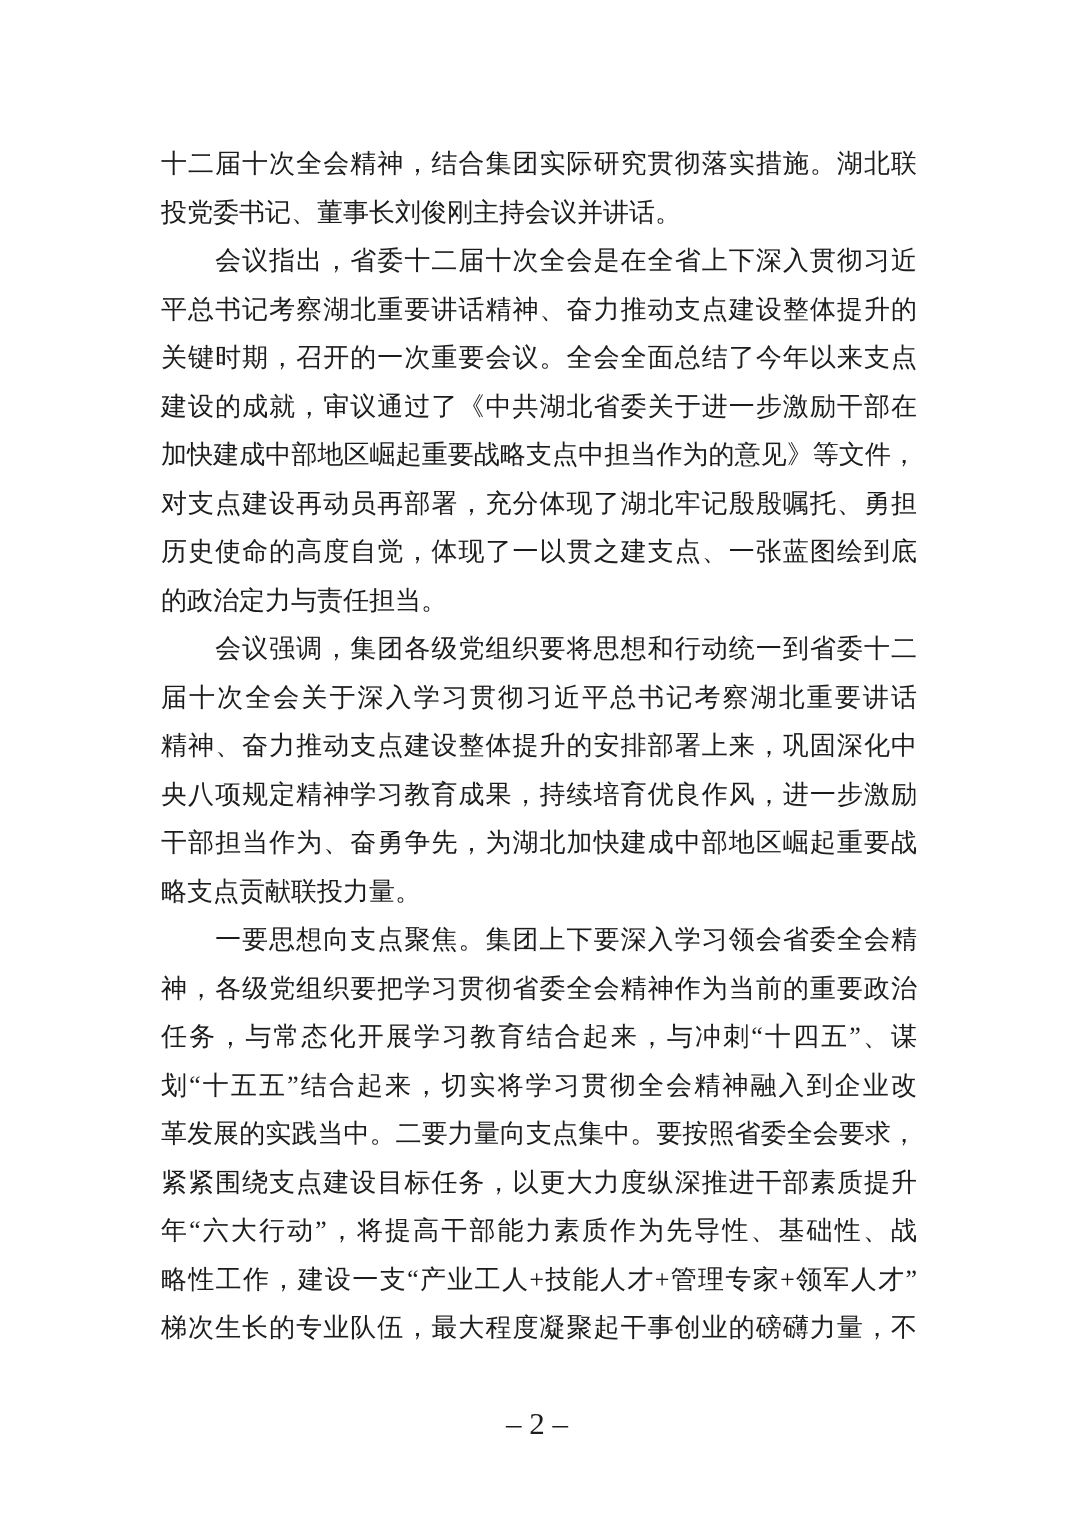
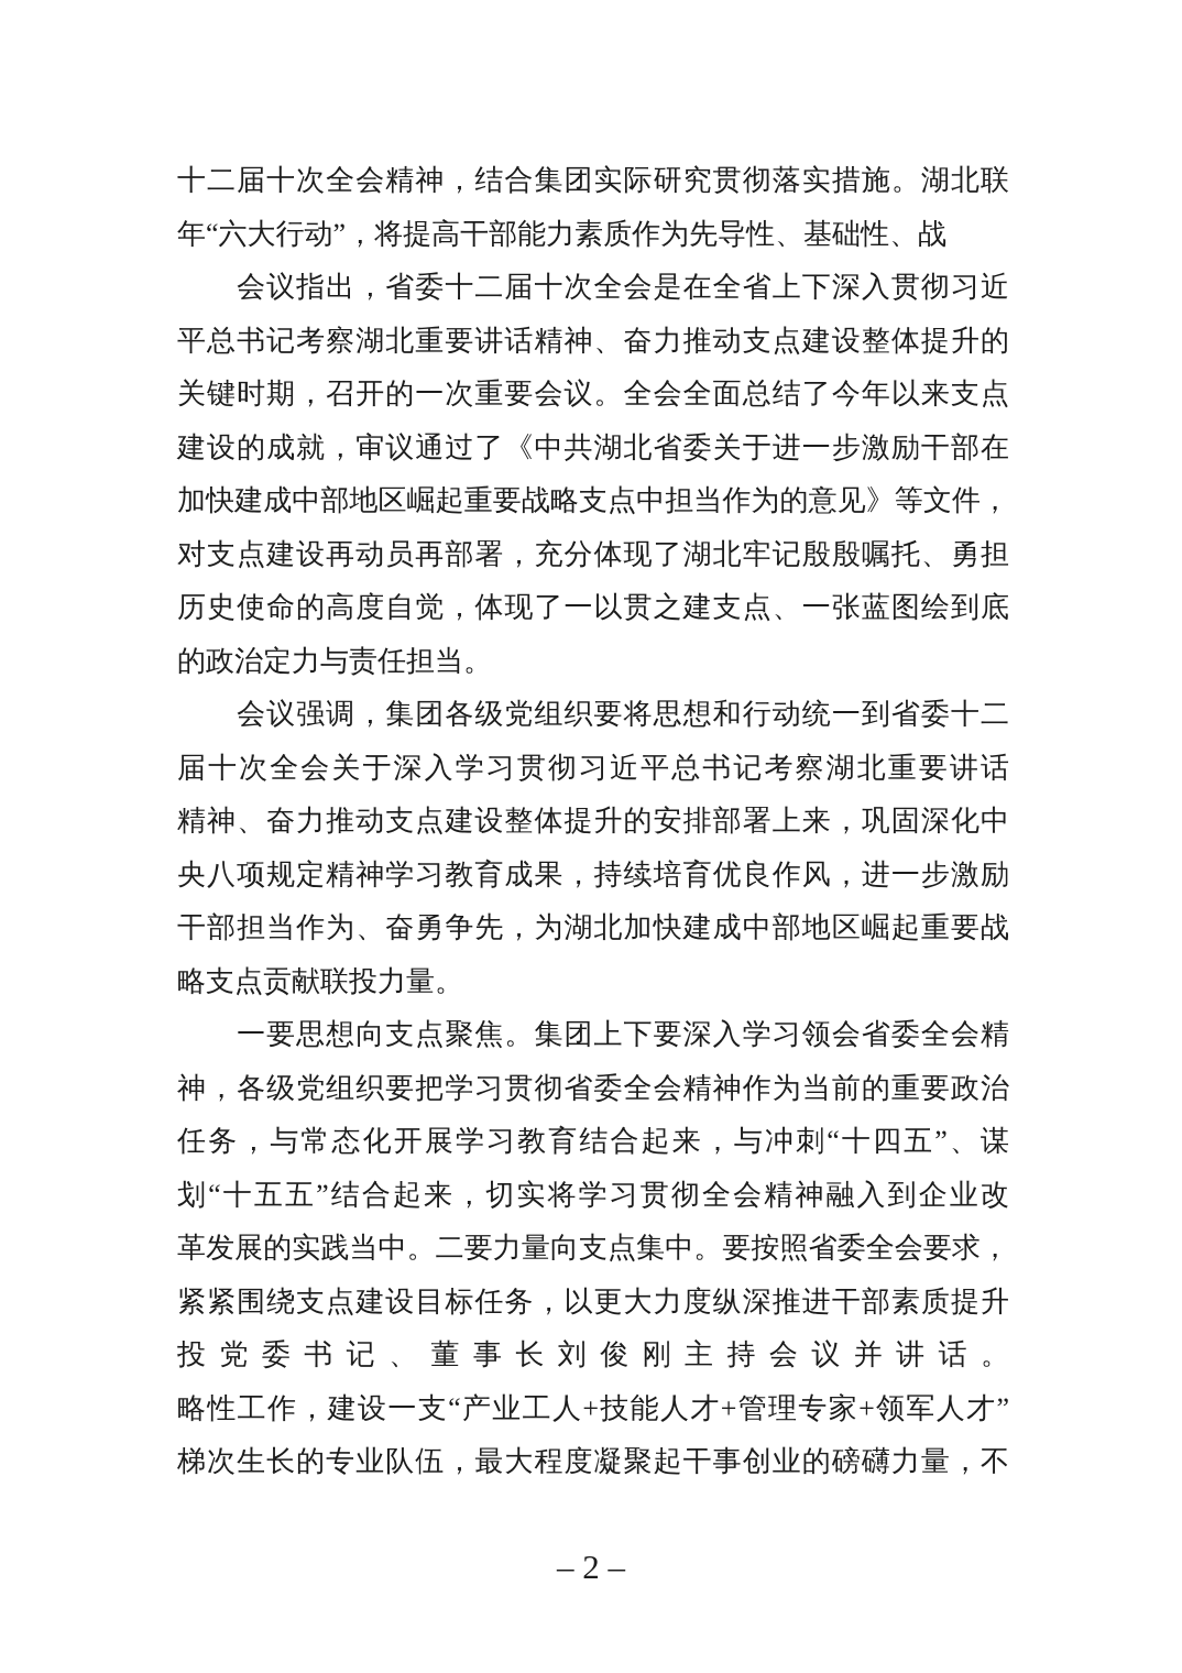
  十二届十次全会精神，结合集团实际研究贯彻落实措施。湖北联
- 投党委书记、董事长刘俊刚主持会议并讲话。
+ 年“六大行动”，将提高干部能力素质作为先导性、基础性、战
  会议指出，省委十二届十次全会是在全省上下深入贯彻习近
  平总书记考察湖北重要讲话精神、奋力推动支点建设整体提升的
  关键时期，召开的一次重要会议。全会全面总结了今年以来支点
  建设的成就，审议通过了《中共湖北省委关于进一步激励干部在
  加快建成中部地区崛起重要战略支点中担当作为的意见》等文件，
  对支点建设再动员再部署，充分体现了湖北牢记殷殷嘱托、勇担
  历史使命的高度自觉，体现了一以贯之建支点、一张蓝图绘到底
  的政治定力与责任担当。
  会议强调，集团各级党组织要将思想和行动统一到省委十二
  届十次全会关于深入学习贯彻习近平总书记考察湖北重要讲话
  精神、奋力推动支点建设整体提升的安排部署上来，巩固深化中
  央八项规定精神学习教育成果，持续培育优良作风，进一步激励
  干部担当作为、奋勇争先，为湖北加快建成中部地区崛起重要战
  略支点贡献联投力量。
  一要思想向支点聚焦。集团上下要深入学习领会省委全会精
  神，各级党组织要把学习贯彻省委全会精神作为当前的重要政治
  任务，与常态化开展学习教育结合起来，与冲刺“十四五”、谋
  划“十五五”结合起来，切实将学习贯彻全会精神融入到企业改
  革发展的实践当中。二要力量向支点集中。要按照省委全会要求，
  紧紧围绕支点建设目标任务，以更大力度纵深推进干部素质提升
- 年“六大行动”，将提高干部能力素质作为先导性、基础性、战
+ 投党委书记、董事长刘俊刚主持会议并讲话。
  略性工作，建设一支“产业工人+技能人才+管理专家+领军人才”
  梯次生长的专业队伍，最大程度凝聚起干事创业的磅礴力量，不
  – 2 –
